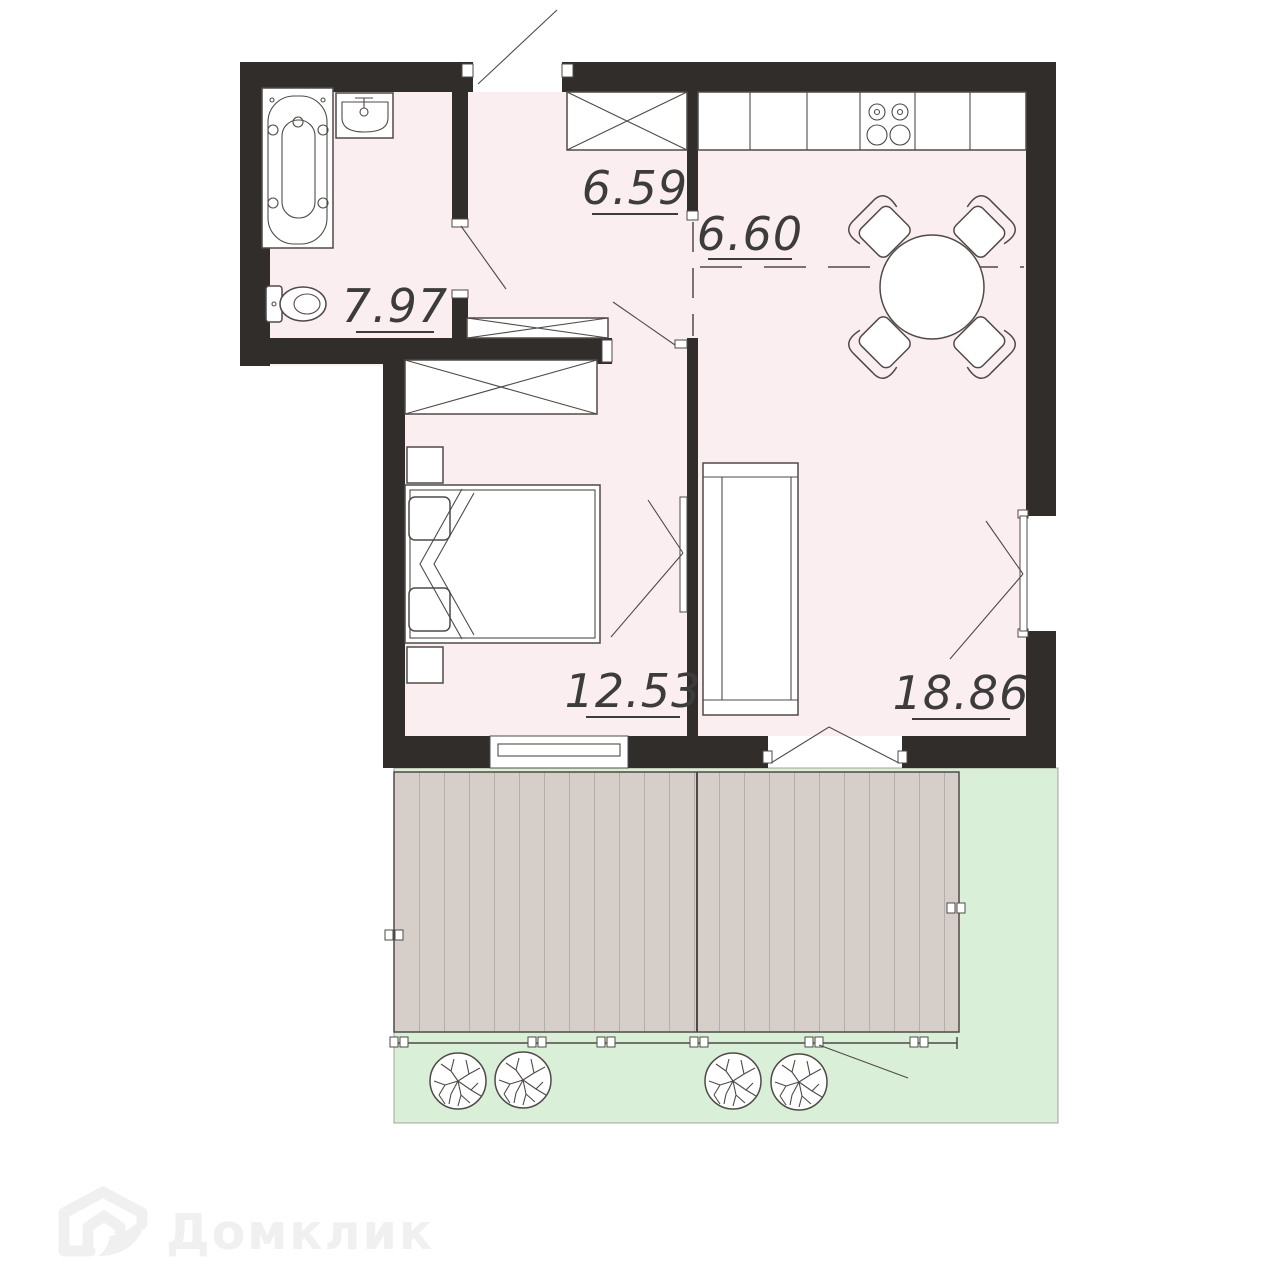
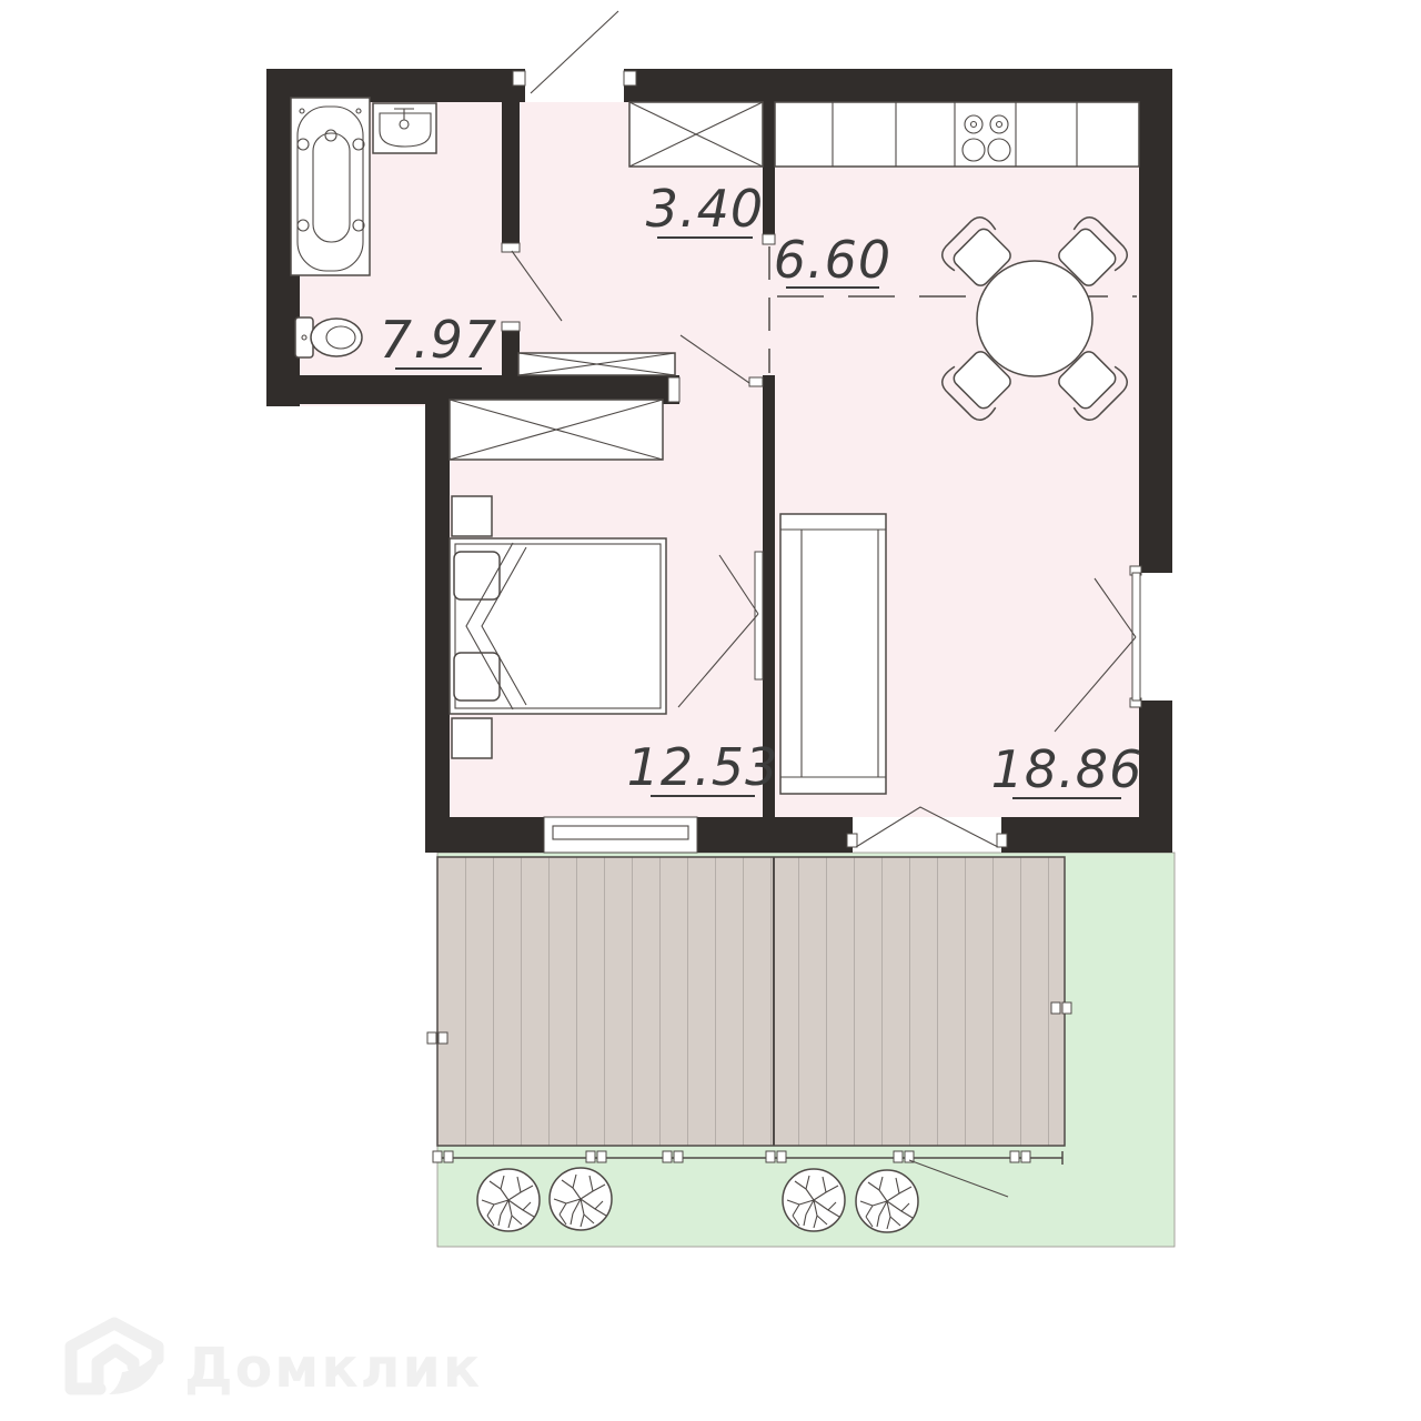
  7.97
- 6.59
+ 3.40
  6.60
  12.53
  18.86
